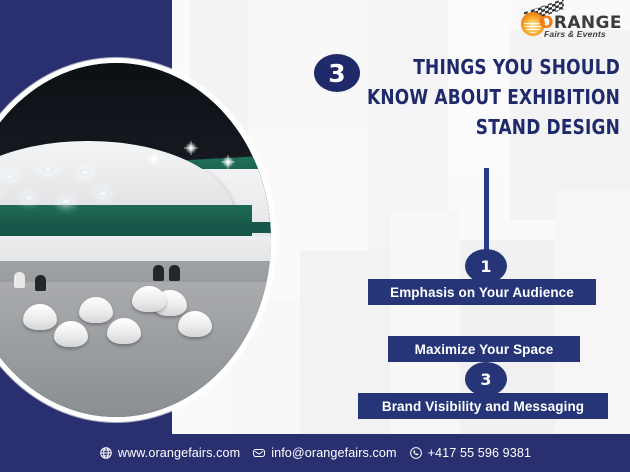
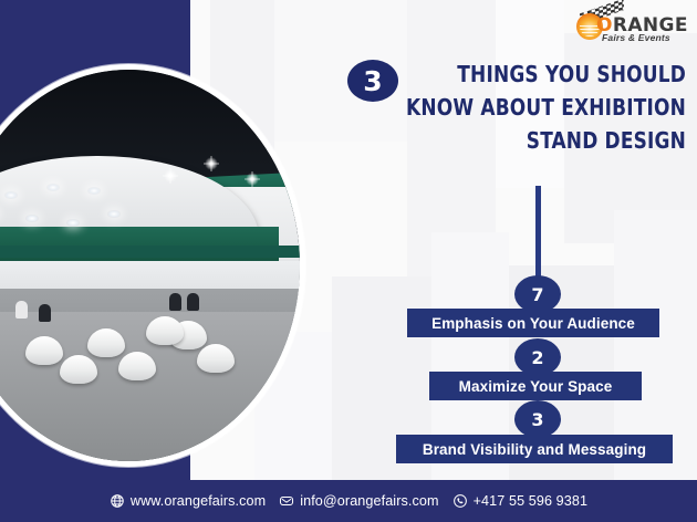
  ORANGE
  Fairs & Events
  3
  THINGS YOU SHOULD
  KNOW ABOUT EXHIBITION
  STAND DESIGN
- 1
+ 7
  Emphasis on Your Audience
+ 2
  Maximize Your Space
  3
  Brand Visibility and Messaging
  www.orangefairs.com
  info@orangefairs.com
  +417 55 596 9381
